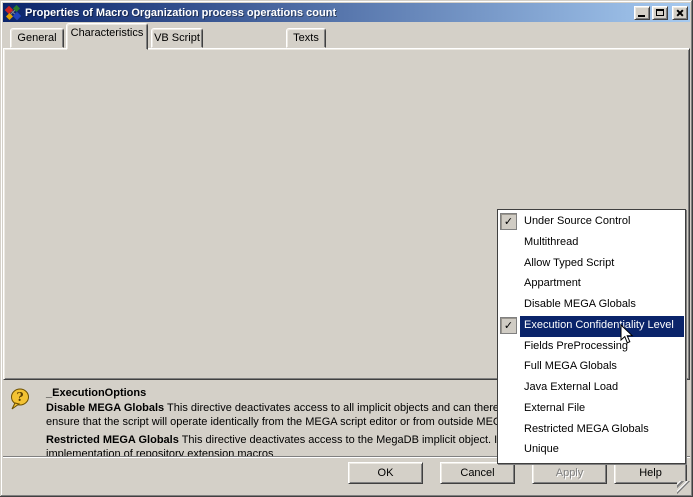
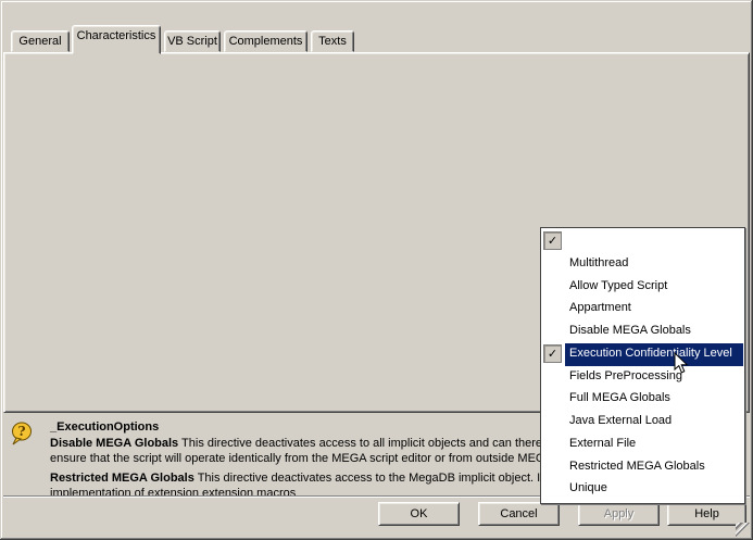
- Properties of Macro Organization process operations count
  General
  Characteristics
  VB Script
+ Complements
  Texts
  ?
  _ExecutionOptions
  Disable MEGA Globals This directive deactivates access to all implicit objects and can there
  ensure that the script will operate identically from the MEGA script editor or from outside ME
  Restricted MEGA Globals This directive deactivates access to the MegaDB implicit object. I
- implementation of repository extension macros
+ implementation of extension extension macros
  OK
  Cancel
  Apply
  Help
  ✓
- Under Source Control
  Multithread
  Allow Typed Script
  Appartment
  Disable MEGA Globals
  ✓
  Execution Confideniality Level
  Fields PreProcessing
  Full MEGA Globals
  Java External Load
  External File
  Restricted MEGA Globals
  Unique
